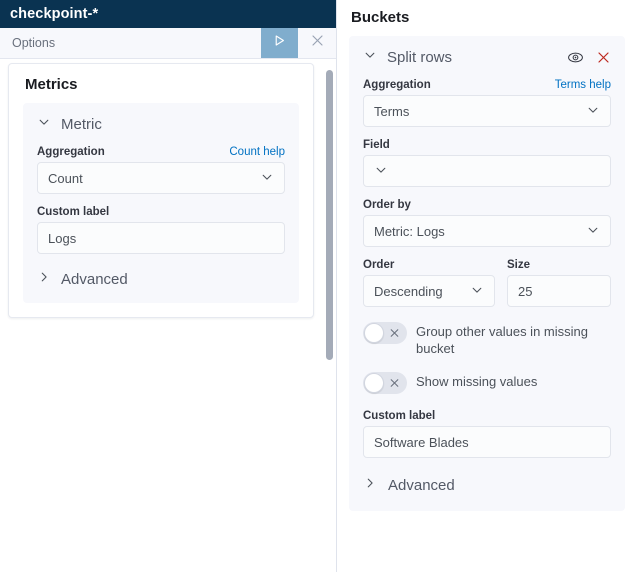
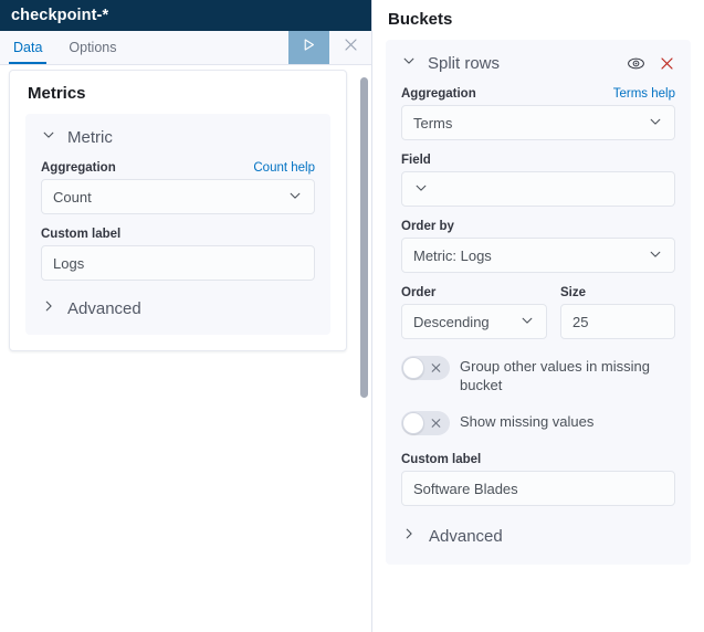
  checkpoint-*
+ Data
  Options
  Metrics
  Metric
  Aggregation
  Count help
  Count
  Custom label
  Logs
  Advanced
  Buckets
  Split rows
  Aggregation
  Terms help
  Terms
  Field
  Order by
  Metric: Logs
  Order
  Descending
  Size
  25
  Group other values in missing bucket
  Show missing values
  Custom label
  Software Blades
  Advanced
